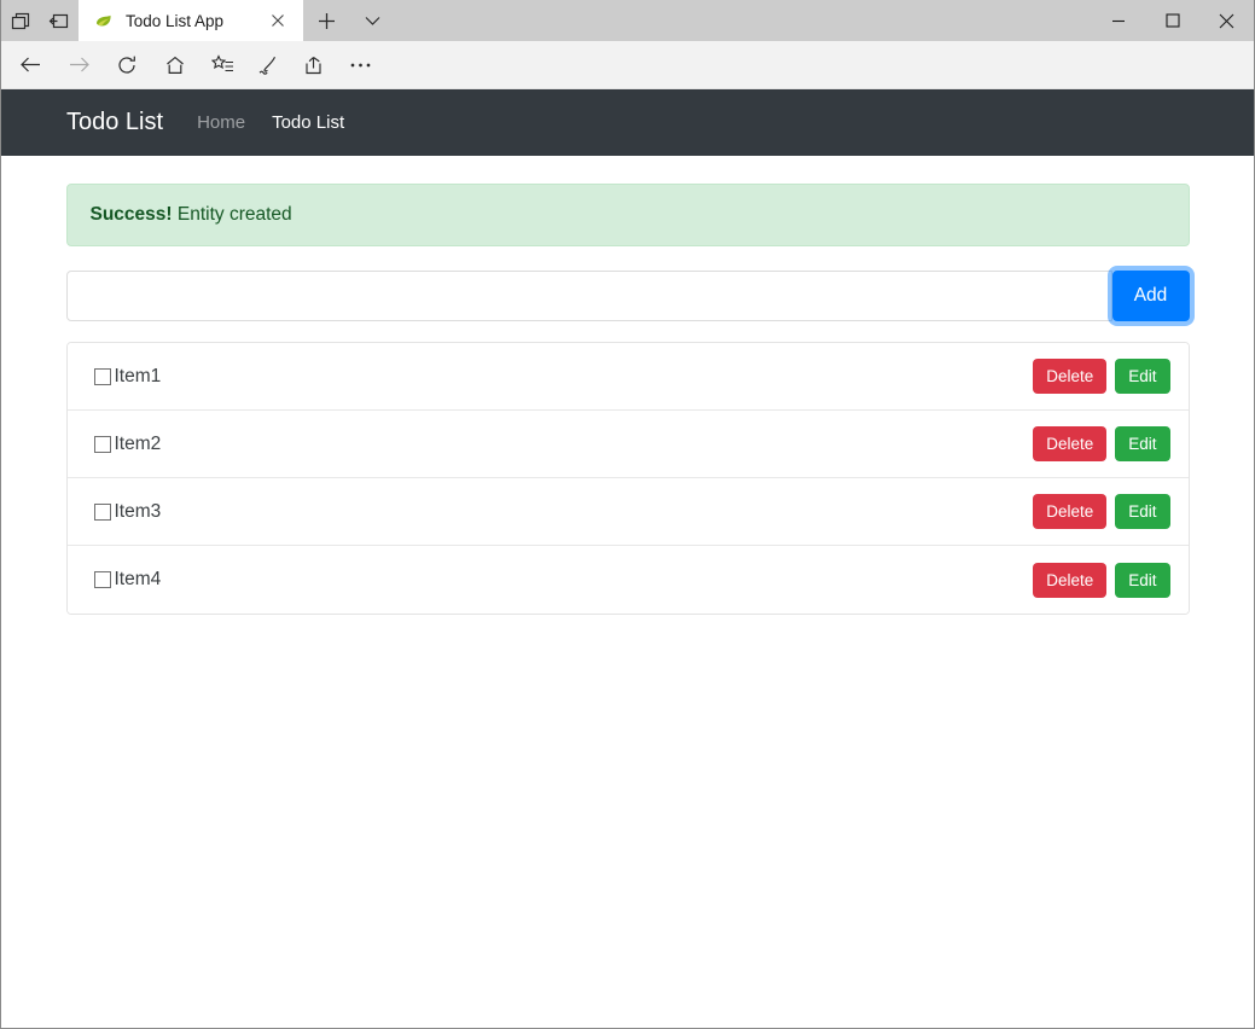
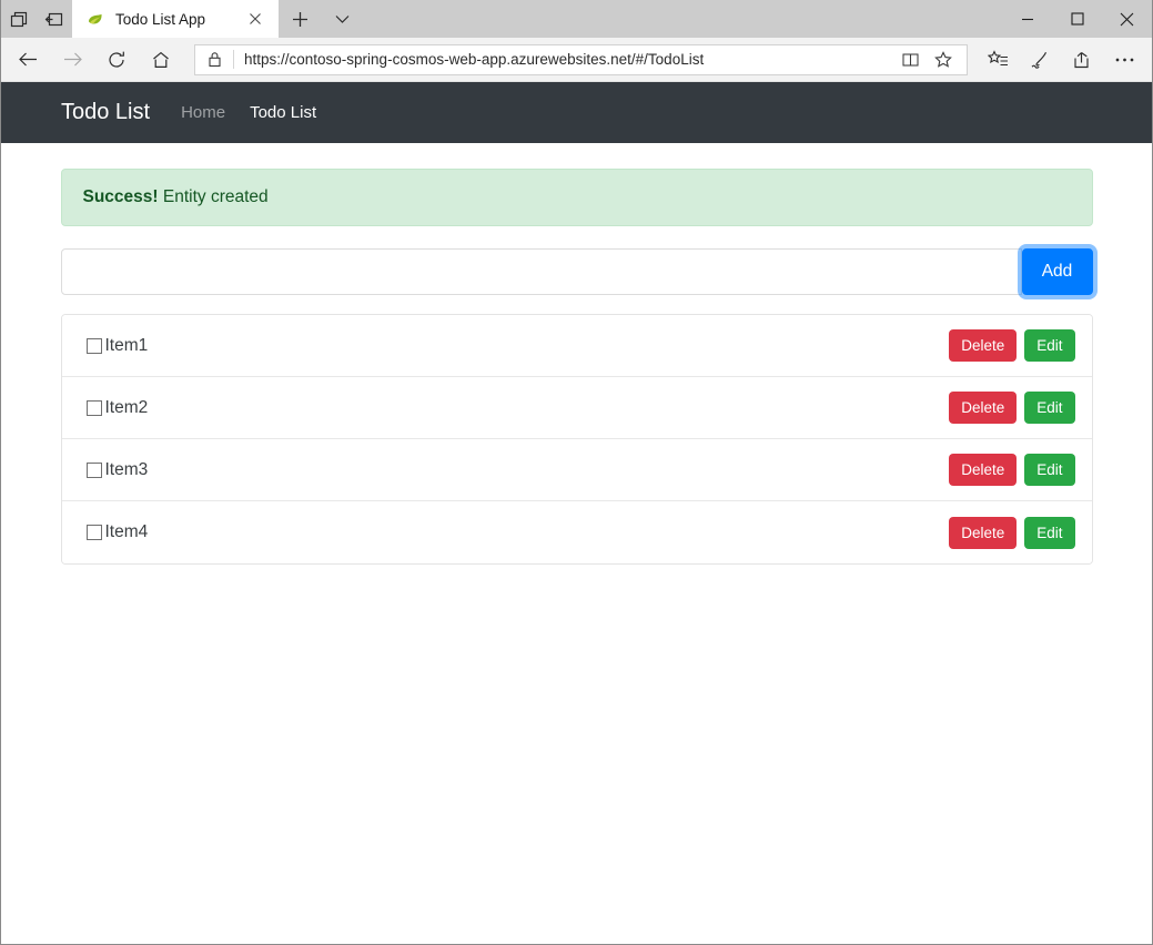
  Todo List App
+ https://contoso-spring-cosmos-web-app.azurewebsites.net/#/TodoList
  Todo List
  Home
  Todo List
  Success! Entity created
  Add
  Item1
  Delete
  Edit
  Item2
  Delete
  Edit
  Item3
  Delete
  Edit
  Item4
  Delete
  Edit
